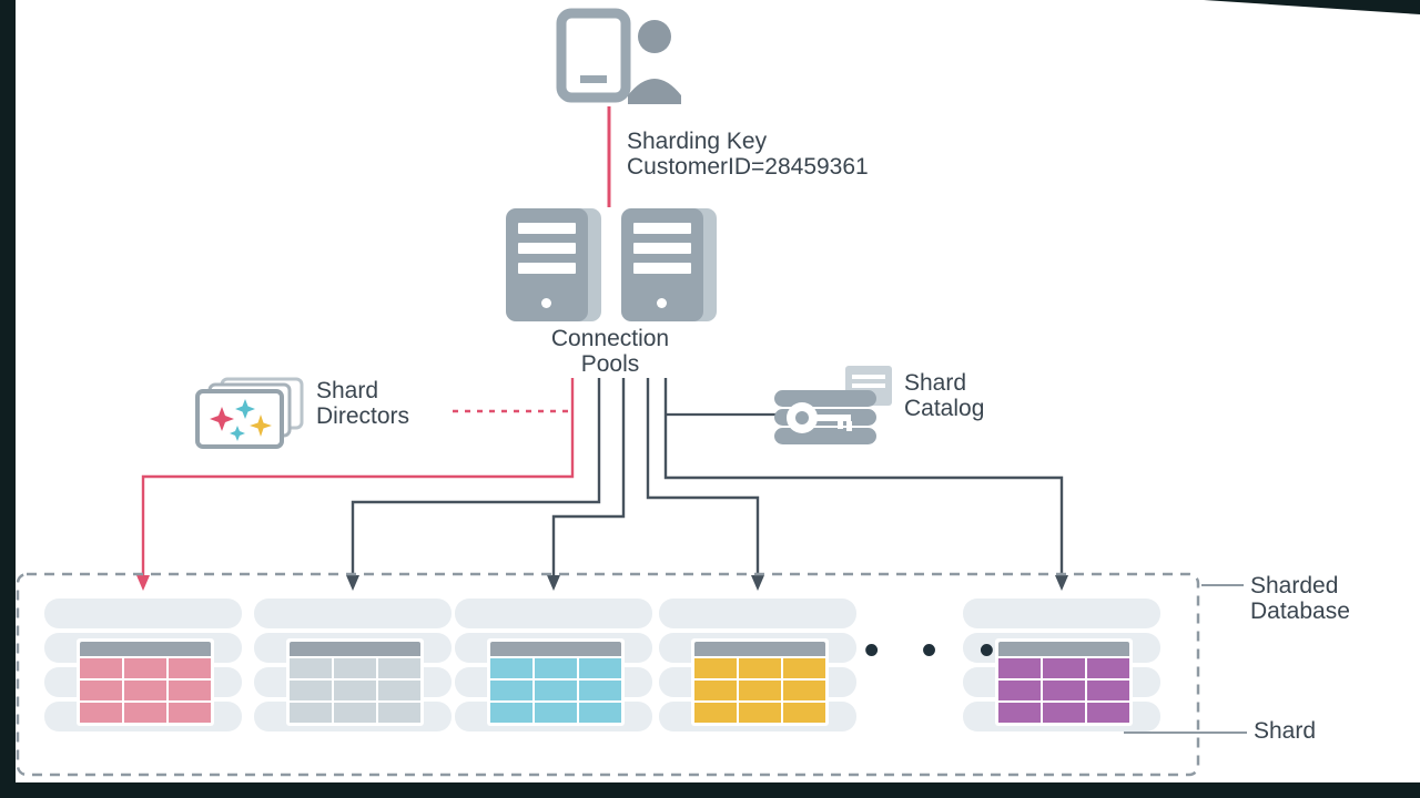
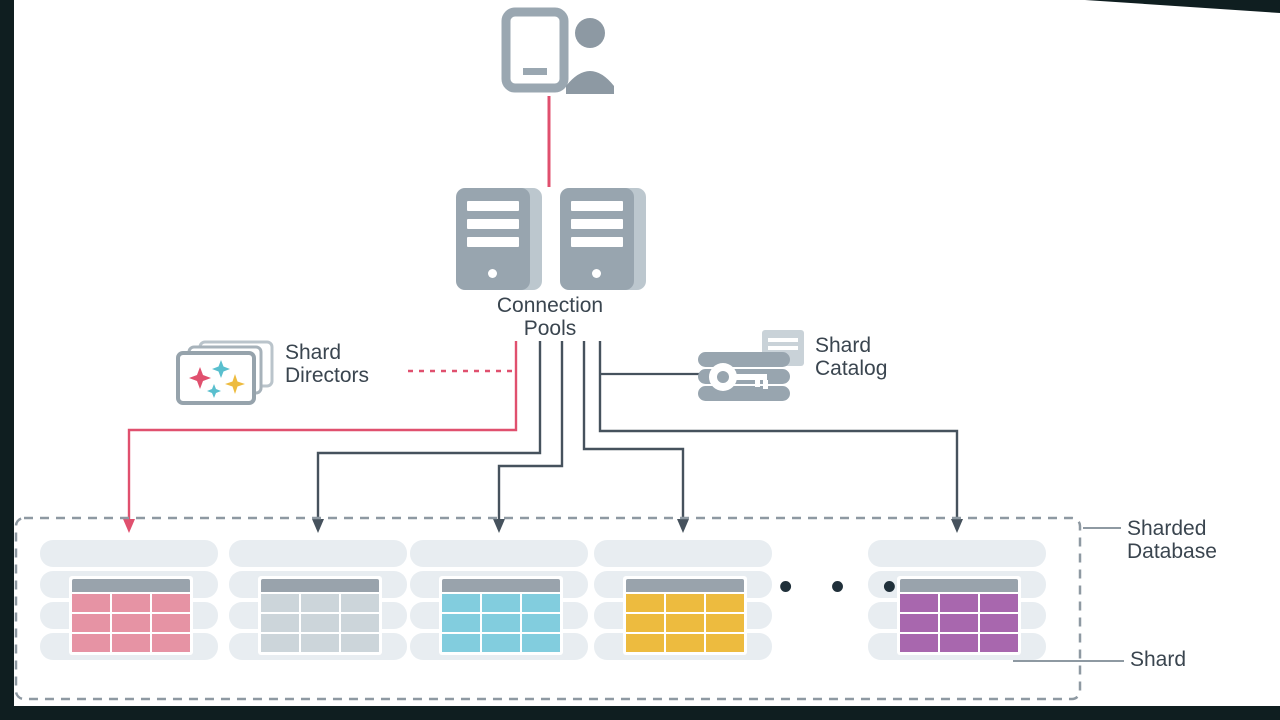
- Sharding Key
- CustomerID=28459361
  Connection
  Pools
  Shard
  Directors
  Shard
  Catalog
  • • •
  Sharded
  Database
  Shard
